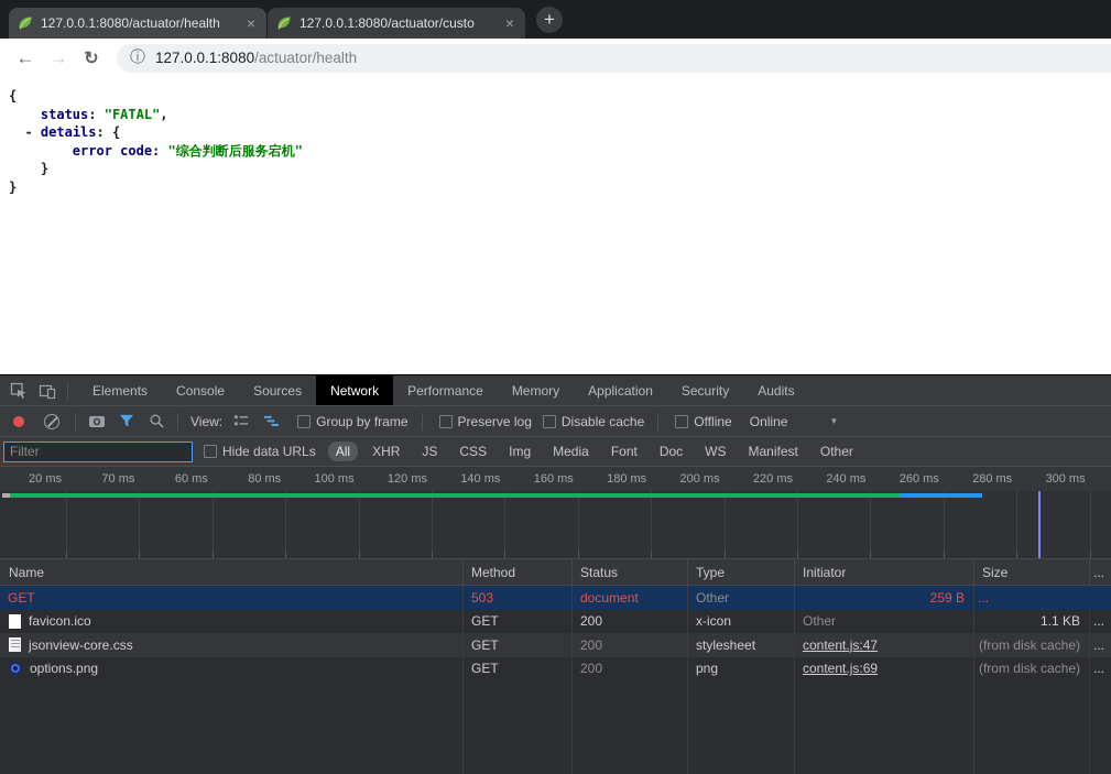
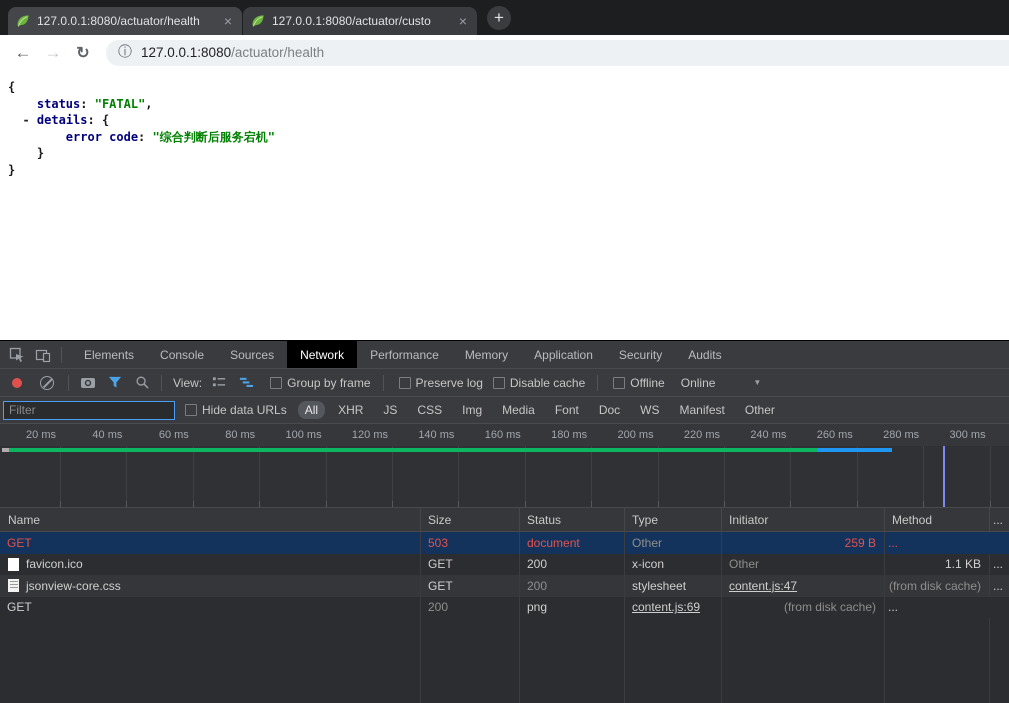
  127.0.0.1:8080/actuator/health
  ×
  127.0.0.1:8080/actuator/custo
  ×
  +
  ←
  →
  ↻
  ⓘ
  127.0.0.1:8080
  /actuator/health
  {
  status: "FATAL",
  - details: {
  error code: "综合判断后服务宕机"
  }
  }
  Elements
  Console
  Sources
  Network
  Performance
  Memory
  Application
  Security
  Audits
  View:
  Group by frame
  Preserve log
  Disable cache
  Offline
  Online
  ▼
  Filter
  Hide data URLs
  All
  XHR
  JS
  CSS
  Img
  Media
  Font
  Doc
  WS
  Manifest
  Other
  20 ms
- 70 ms
+ 40 ms
  60 ms
  80 ms
  100 ms
  120 ms
  140 ms
  160 ms
  180 ms
  200 ms
  220 ms
  240 ms
  260 ms
  280 ms
  300 ms
  Name
- Method
+ Size
  Status
  Type
  Initiator
- Size
+ Method
  ...
  GET
  503
  document
  Other
  259 B
  ...
  favicon.ico
  GET
  200
  x-icon
  Other
  1.1 KB
  ...
  jsonview-core.css
  GET
  200
  stylesheet
  content.js:47
  (from disk cache)
  ...
- options.png
  GET
  200
  png
  content.js:69
  (from disk cache)
  ...
